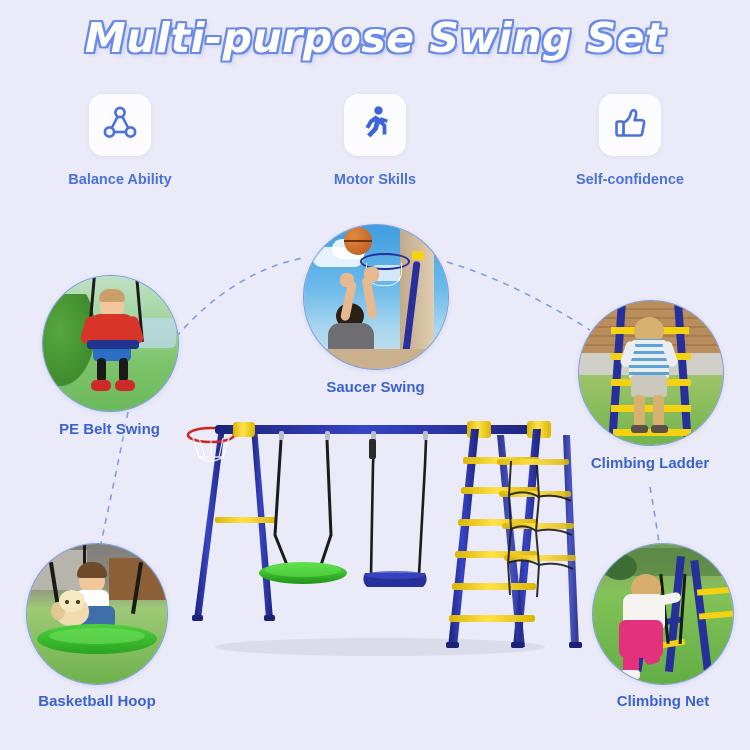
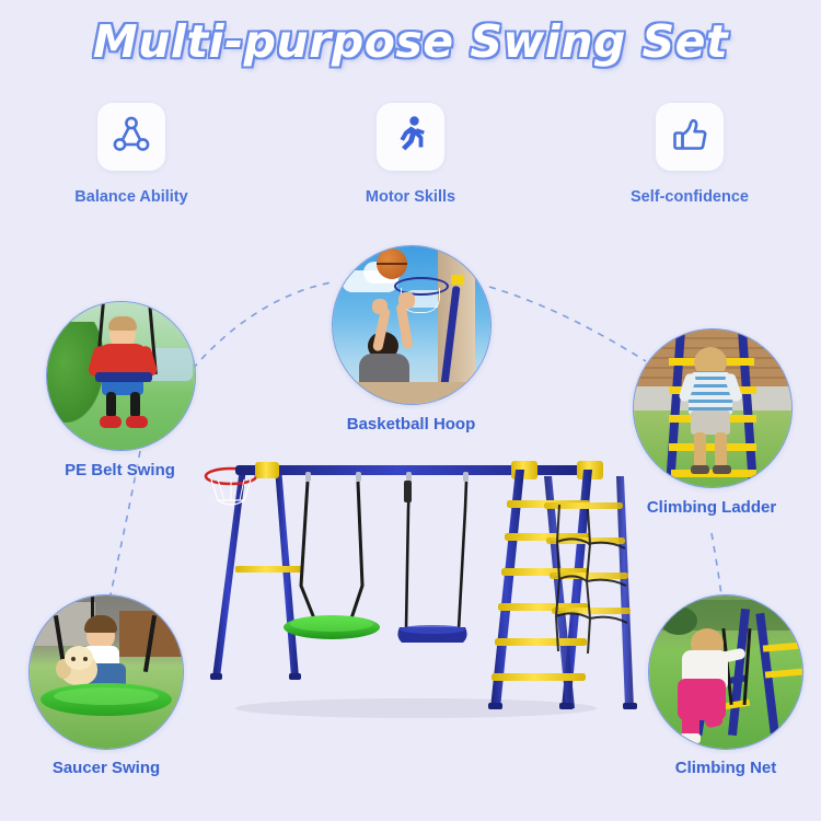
  Multi-purpose Swing Set
  Balance Ability
  Motor Skills
  Self-confidence
  PE Belt Swing
- Saucer Swing
+ Basketball Hoop
  Climbing Ladder
- Basketball Hoop
+ Saucer Swing
  Climbing Net
